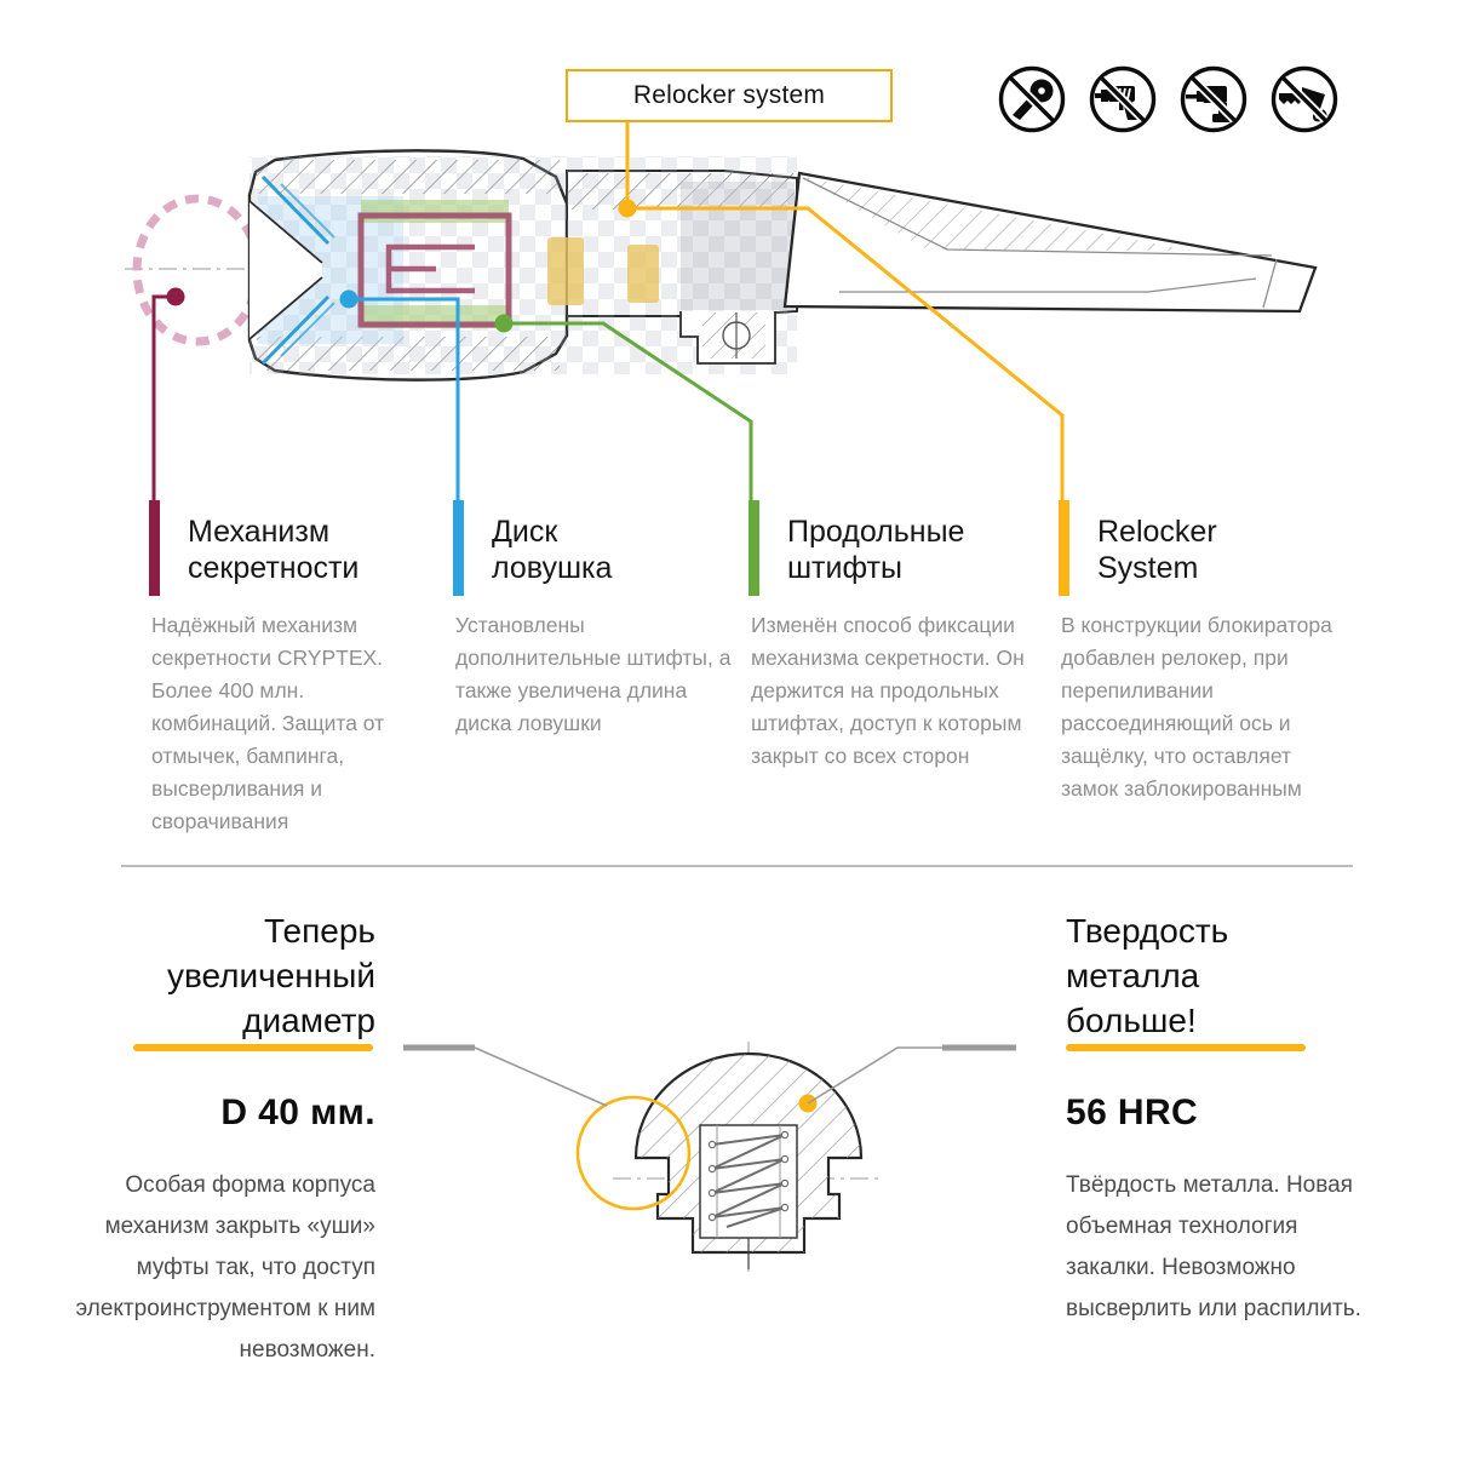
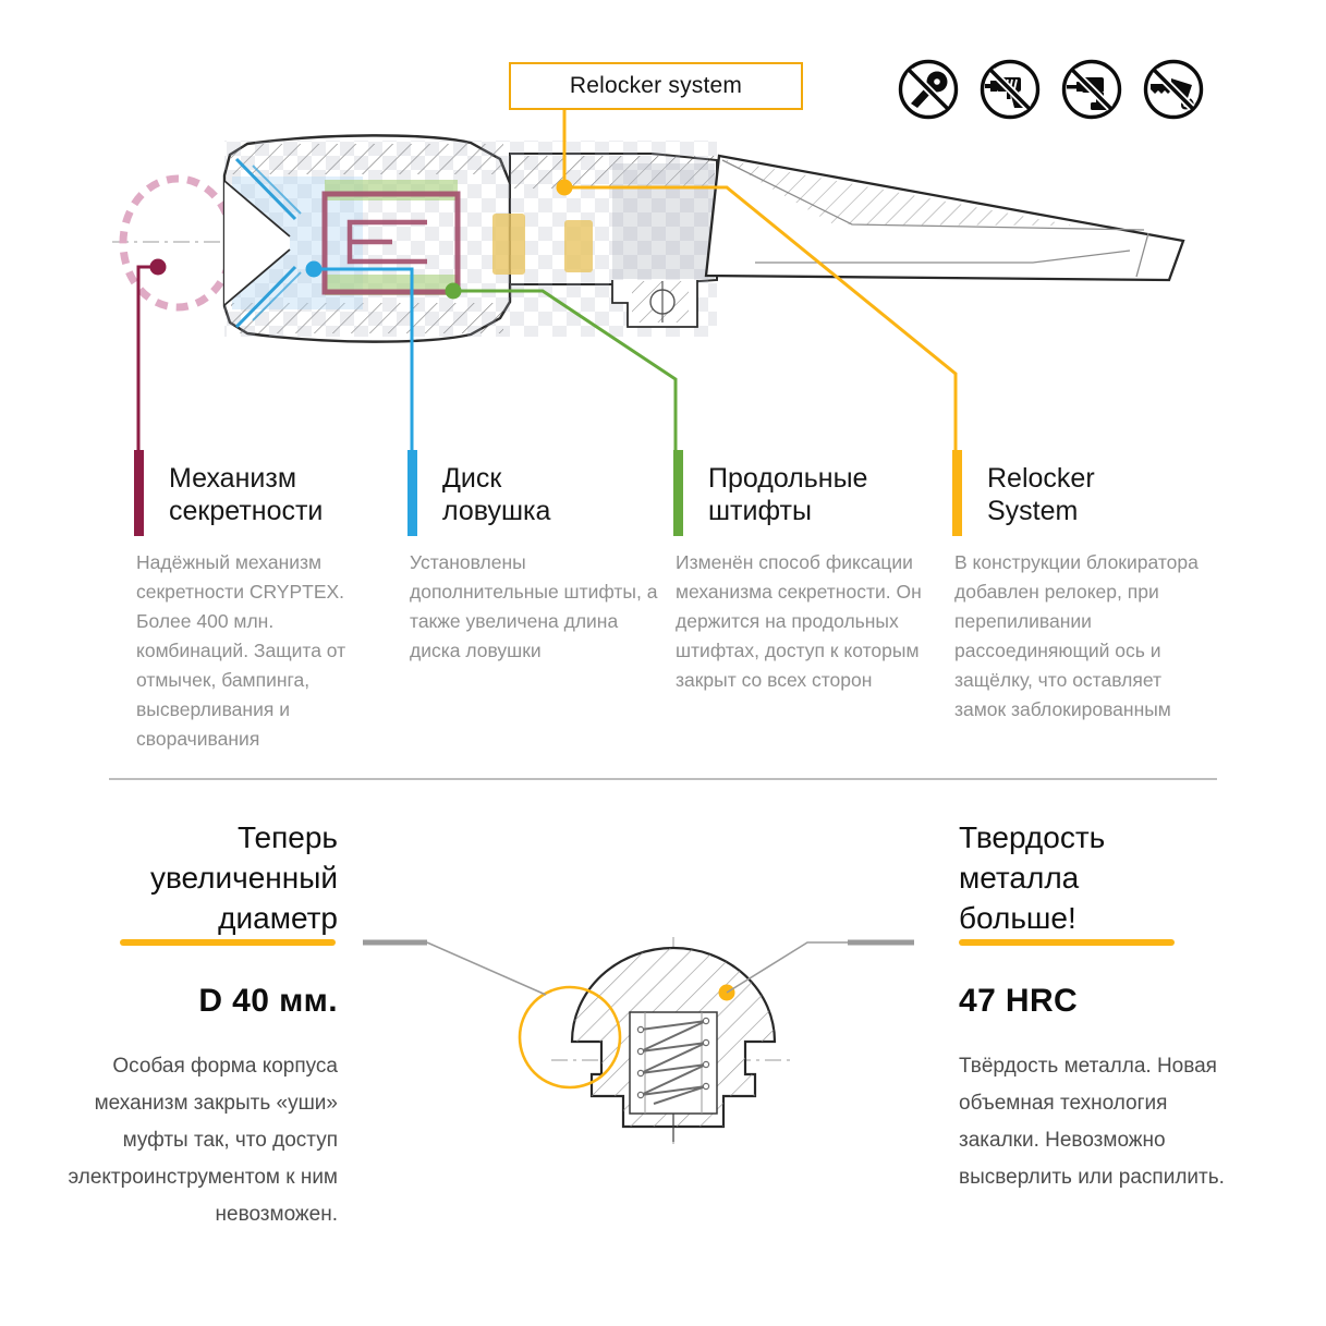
  Relocker system
  Механизм
  секретности
  Надёжный механизм секретности CRYPTEX. Более 400 млн. комбинаций. Защита от отмычек, бампинга, высверливания и сворачивания
  Диск
  ловушка
  Установлены дополнительные штифты, а также увеличена длина диска ловушки
  Продольные
  штифты
  Изменён способ фиксации механизма секретности. Он держится на продольных штифтах, доступ к которым закрыт со всех сторон
  Relocker
  System
  В конструкции блокиратора добавлен релокер, при перепиливании рассоединяющий ось и защёлку, что оставляет замок заблокированным
  Теперь
  увеличенный
  диаметр
  D 40 мм.
  Особая форма корпуса механизм закрыть «уши» муфты так, что доступ электроинструментом к ним невозможен.
  Твердость
  металла
  больше!
- 56 HRC
+ 47 HRC
  Твёрдость металла. Новая объемная технология закалки. Невозможно высверлить или распилить.
